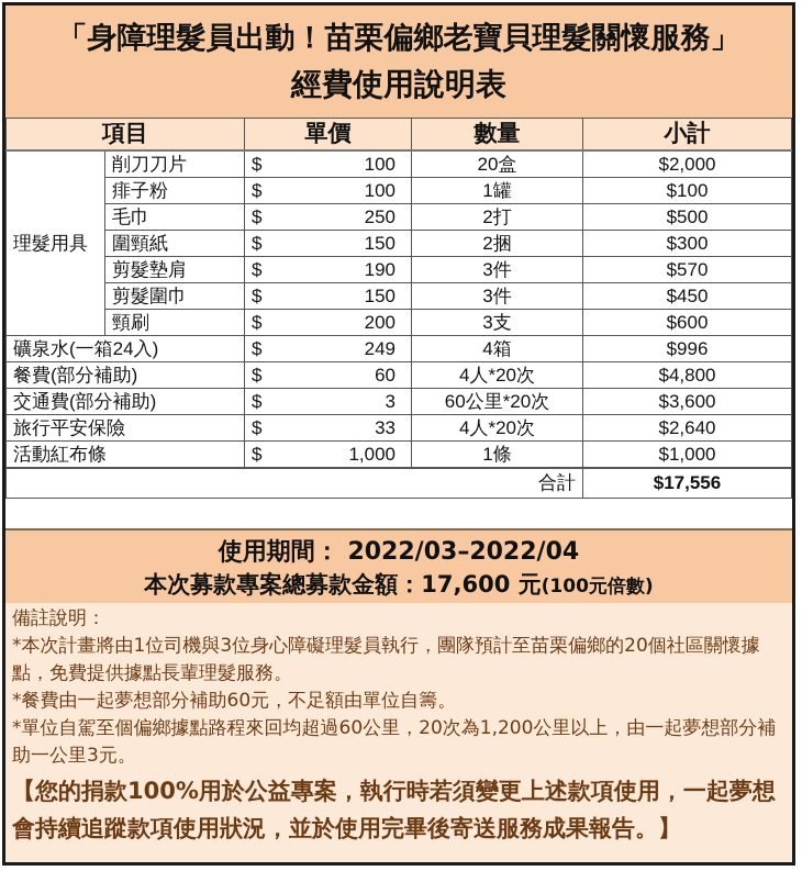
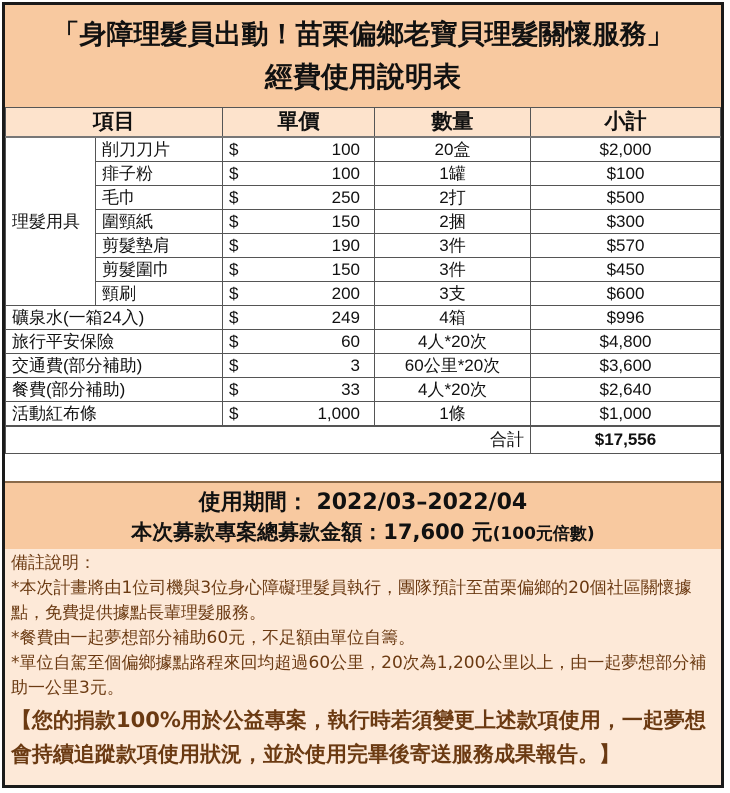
  「身障理髮員出動！苗栗偏鄉老寶貝理髮關懷服務」
  經費使用說明表
  項目	單價	數量	小計
  理髮用具	削刀刀片	$ 100	20盒	$2,000
  痱子粉	$ 100	1罐	$100
  毛巾	$ 250	2打	$500
  圍頸紙	$ 150	2捆	$300
  剪髮墊肩	$ 190	3件	$570
  剪髮圍巾	$ 150	3件	$450
  頸刷	$ 200	3支	$600
  礦泉水(一箱24入)	$ 249	4箱	$996
- 餐費(部分補助)	$ 60	4人*20次	$4,800
+ 旅行平安保險	$ 60	4人*20次	$4,800
  交通費(部分補助)	$ 3	60公里*20次	$3,600
- 旅行平安保險	$ 33	4人*20次	$2,640
+ 餐費(部分補助)	$ 33	4人*20次	$2,640
  活動紅布條	$ 1,000	1條	$1,000
  合計	$17,556
  使用期間： 2022/03–2022/04
  本次募款專案總募款金額：17,600 元(100元倍數)
  備註說明：
  *本次計畫將由1位司機與3位身心障礙理髮員執行，團隊預計至苗栗偏鄉的20個社區關懷據點，免費提供據點長輩理髮服務。
  *餐費由一起夢想部分補助60元，不足額由單位自籌。
  *單位自駕至個偏鄉據點路程來回均超過60公里，20次為1,200公里以上，由一起夢想部分補助一公里3元。
  【您的捐款100%用於公益專案，執行時若須變更上述款項使用，一起夢想會持續追蹤款項使用狀況，並於使用完畢後寄送服務成果報告。】
